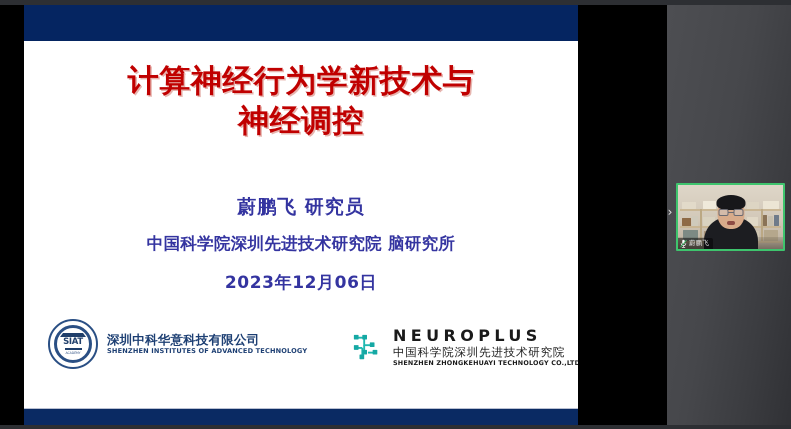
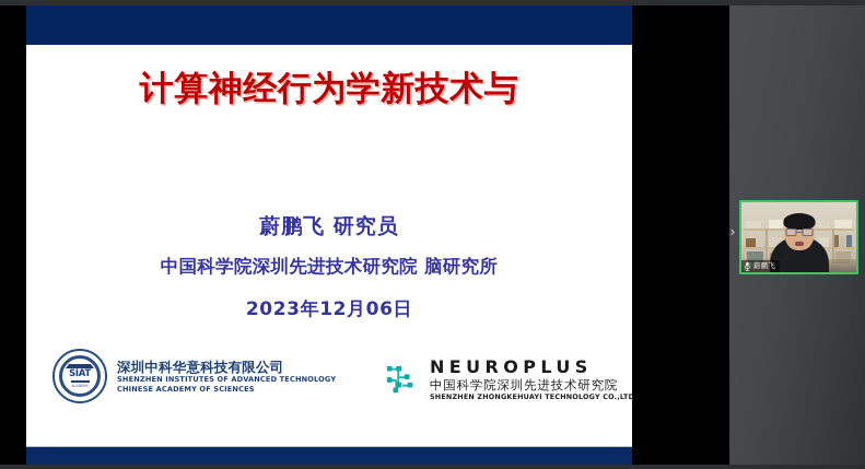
  计算神经行为学新技术与
- 神经调控
  蔚鹏飞 研究员
  中国科学院深圳先进技术研究院 脑研究所
  2023年12月06日
  SIAT
  深圳中科华意科技有限公司
  SHENZHEN INSTITUTES OF ADVANCED TECHNOLOGY
+ CHINESE ACADEMY OF SCIENCES
  NEUROPLUS
  中国科学院深圳先进技术研究院
  SHENZHEN ZHONGKEHUAYI TECHNOLOGY CO.,LTD
  ›
  蔚鹏飞
